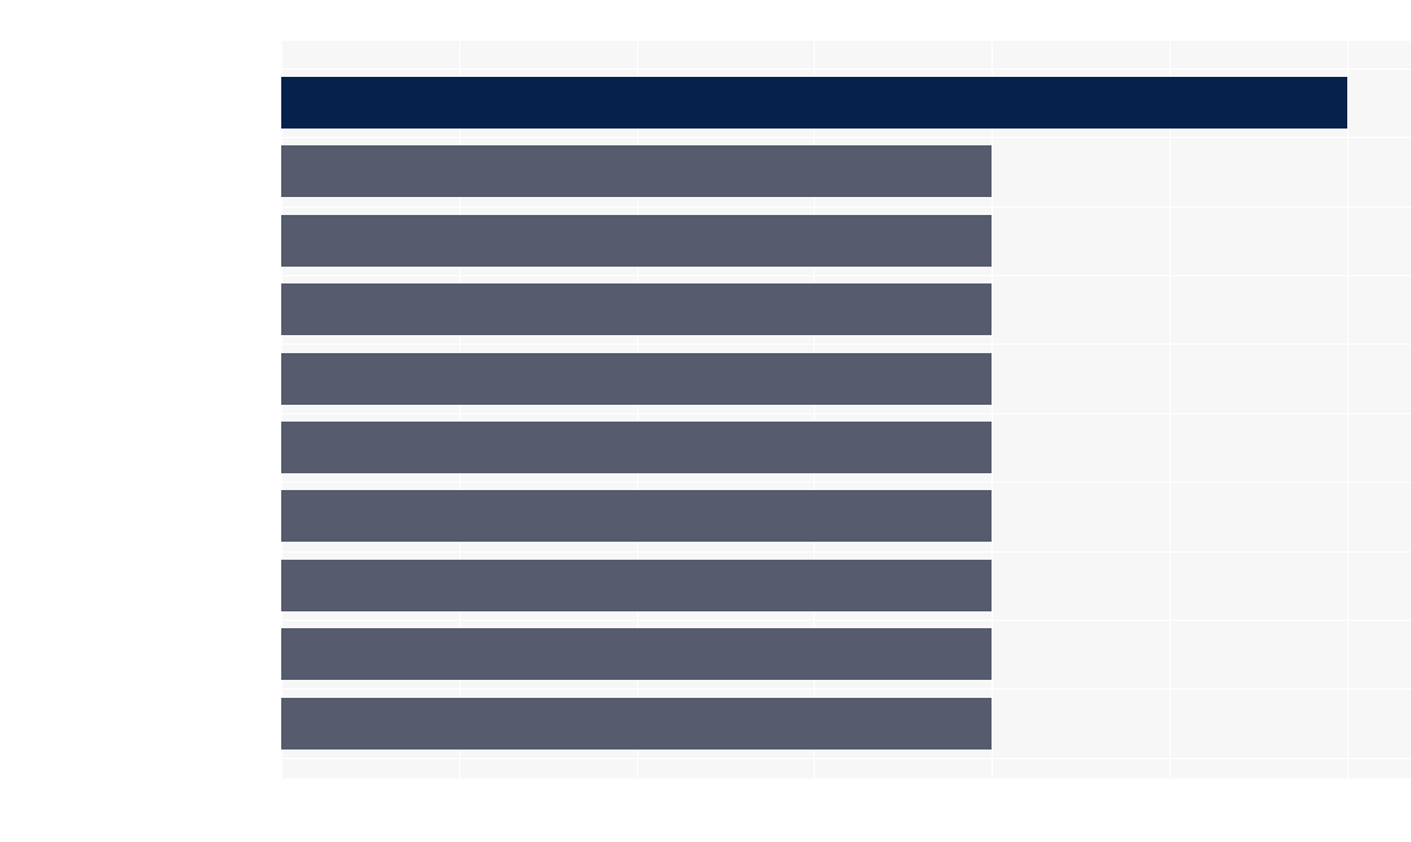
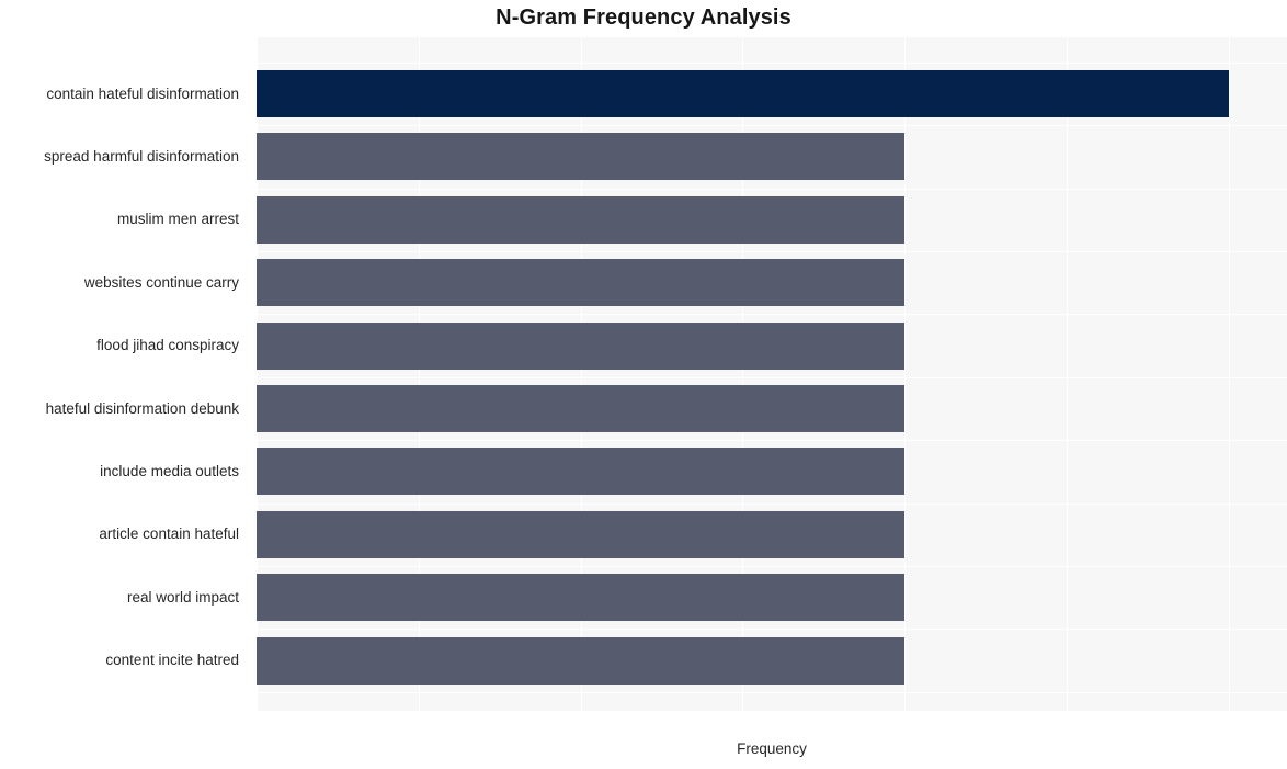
+ N-Gram Frequency Analysis
+ contain hateful disinformation
+ spread harmful disinformation
+ muslim men arrest
+ websites continue carry
+ flood jihad conspiracy
+ hateful disinformation debunk
+ include media outlets
+ article contain hateful
+ real world impact
+ content incite hatred
+ Frequency
